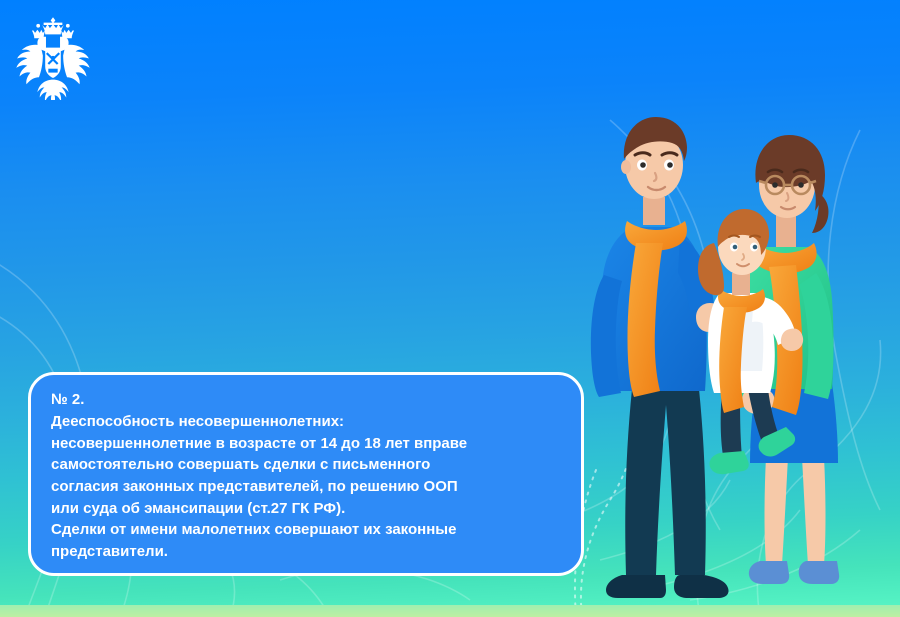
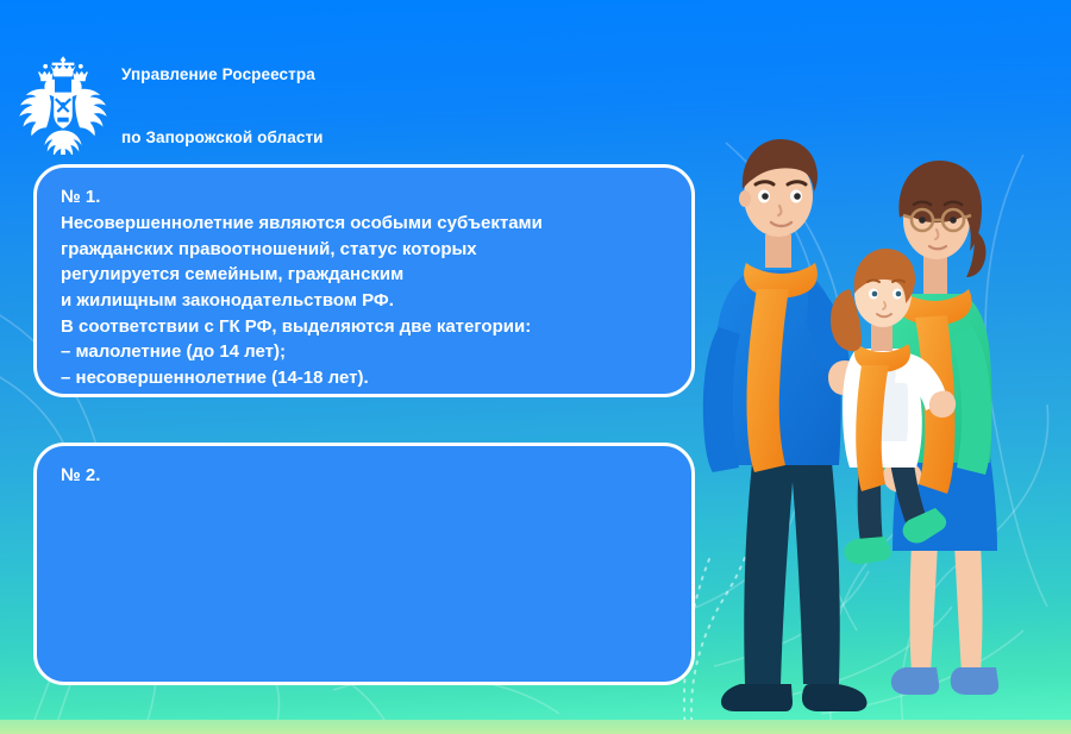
+ Управление Росреестра
+ по Запорожской области
+ № 1.
+ Несовершеннолетние являются особыми субъектами
+ гражданских правоотношений, статус которых
+ регулируется семейным, гражданским
+ и жилищным законодательством РФ.
+ В соответствии с ГК РФ, выделяются две категории:
+ – малолетние (до 14 лет);
+ – несовершеннолетние (14-18 лет).
  № 2.
- Дееспособность несовершеннолетних:
- несовершеннолетние в возрасте от 14 до 18 лет вправе
- самостоятельно совершать сделки с письменного
- согласия законных представителей, по решению ООП
- или суда об эмансипации (ст.27 ГК РФ).
- Сделки от имени малолетних совершают их законные
- представители.
